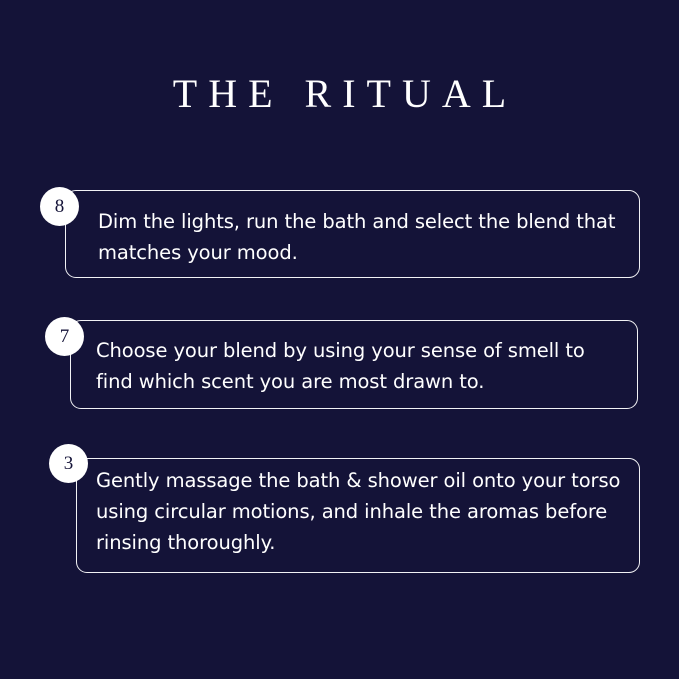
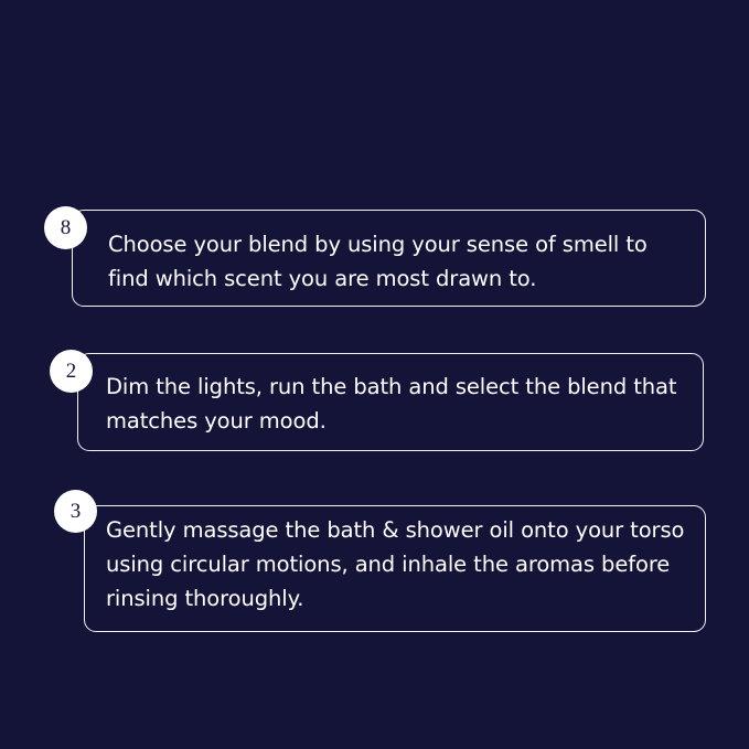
- THE RITUAL
- Dim the lights, run the bath and select the blend that matches your mood.
+ Choose your blend by using your sense of smell to find which scent you are most drawn to.
  8
- Choose your blend by using your sense of smell to find which scent you are most drawn to.
+ Dim the lights, run the bath and select the blend that matches your mood.
- 7
+ 2
  Gently massage the bath & shower oil onto your torso using circular motions, and inhale the aromas before rinsing thoroughly.
  3
